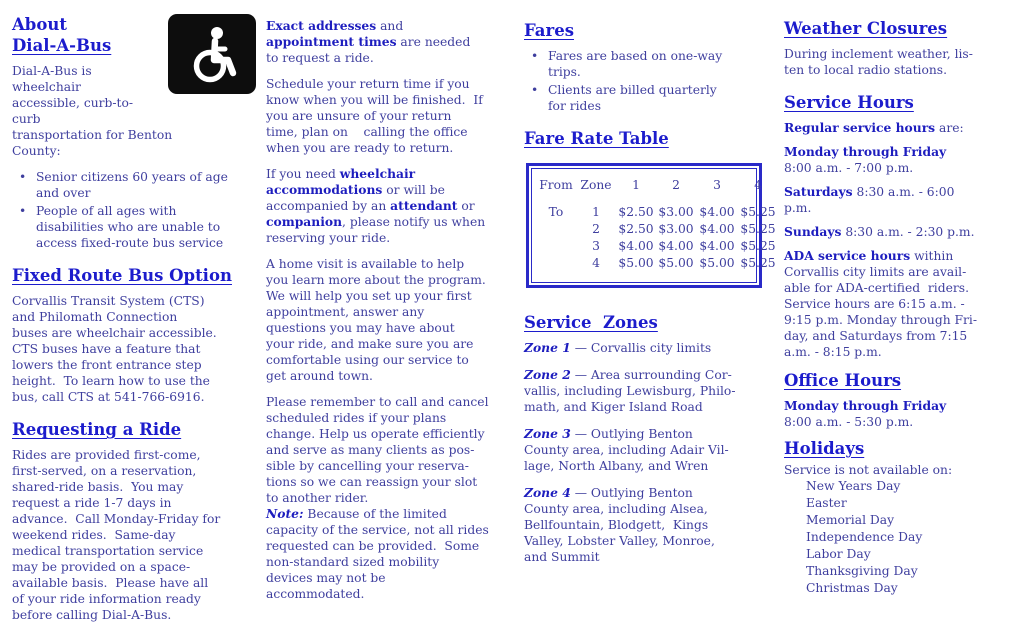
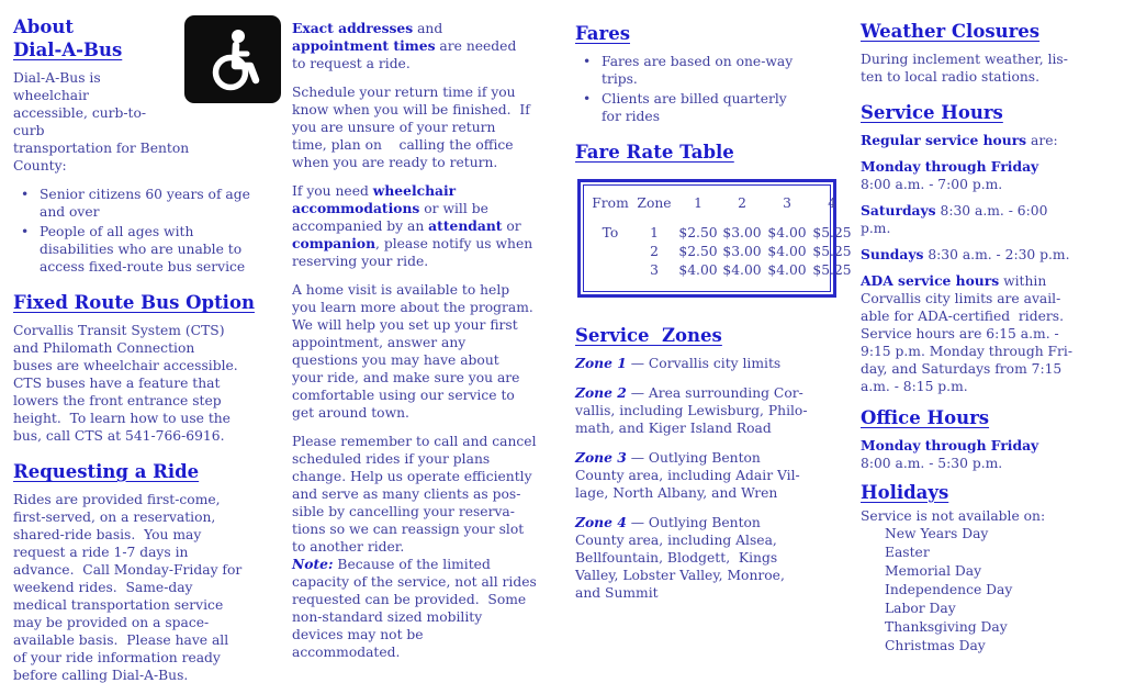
  About
  Dial-A-Bus
  Dial-A-Bus is
  wheelchair
  accessible, curb-to-curb
  transportation for Benton
  County:
  •
  Senior citizens 60 years of age
  and over
  •
  People of all ages with
  disabilities who are unable to
  access fixed-route bus service
  Fixed Route Bus Option
  Corvallis Transit System (CTS)
  and Philomath Connection
  buses are wheelchair accessible.
  CTS buses have a feature that
  lowers the front entrance step
  height. To learn how to use the
  bus, call CTS at 541-766-6916.
  Requesting a Ride
  Rides are provided first-come,
  first-served, on a reservation,
  shared-ride basis. You may
  request a ride 1-7 days in
  advance. Call Monday-Friday for
  weekend rides. Same-day
  medical transportation service
  may be provided on a space-
  available basis. Please have all
  of your ride information ready
  before calling Dial-A-Bus.
  Exact addresses and
  appointment times are needed
  to request a ride.
  Schedule your return time if you
  know when you will be finished. If
  you are unsure of your return
  time, plan on calling the office
  when you are ready to return.
  If you need wheelchair
  accommodations or will be
  accompanied by an attendant or
  companion, please notify us when
  reserving your ride.
  A home visit is available to help
  you learn more about the program.
  We will help you set up your first
  appointment, answer any
  questions you may have about
  your ride, and make sure you are
  comfortable using our service to
  get around town.
  Please remember to call and cancel
  scheduled rides if your plans
  change. Help us operate efficiently
  and serve as many clients as pos-
  sible by cancelling your reserva-
  tions so we can reassign your slot
  to another rider.
  Note: Because of the limited
  capacity of the service, not all rides
  requested can be provided. Some
  non-standard sized mobility
  devices may not be
  accommodated.
  Fares
  •
  Fares are based on one-way
  trips.
  •
  Clients are billed quarterly
  for rides
  Fare Rate Table
  From	Zone	1	2	3	4
  To	1	$2.50	$3.00	$4.00	$5.25
  	2	$2.50	$3.00	$4.00	$5.25
  	3	$4.00	$4.00	$4.00	$5.25
- 	4	$5.00	$5.00	$5.00	$5.25
  Service Zones
  Zone 1 — Corvallis city limits
  Zone 2 — Area surrounding Cor-
  vallis, including Lewisburg, Philo-
  math, and Kiger Island Road
  Zone 3 — Outlying Benton
  County area, including Adair Vil-
  lage, North Albany, and Wren
  Zone 4 — Outlying Benton
  County area, including Alsea,
  Bellfountain, Blodgett, Kings
  Valley, Lobster Valley, Monroe,
  and Summit
  Weather Closures
  During inclement weather, lis-
  ten to local radio stations.
  Service Hours
  Regular service hours are:
  Monday through Friday
  8:00 a.m. - 7:00 p.m.
  Saturdays 8:30 a.m. - 6:00
  p.m.
  Sundays 8:30 a.m. - 2:30 p.m.
  ADA service hours within
  Corvallis city limits are avail-
  able for ADA-certified riders.
  Service hours are 6:15 a.m. -
  9:15 p.m. Monday through Fri-
  day, and Saturdays from 7:15
  a.m. - 8:15 p.m.
  Office Hours
  Monday through Friday
  8:00 a.m. - 5:30 p.m.
  Holidays
  Service is not available on:
  New Years Day
  Easter
  Memorial Day
  Independence Day
  Labor Day
  Thanksgiving Day
  Christmas Day
